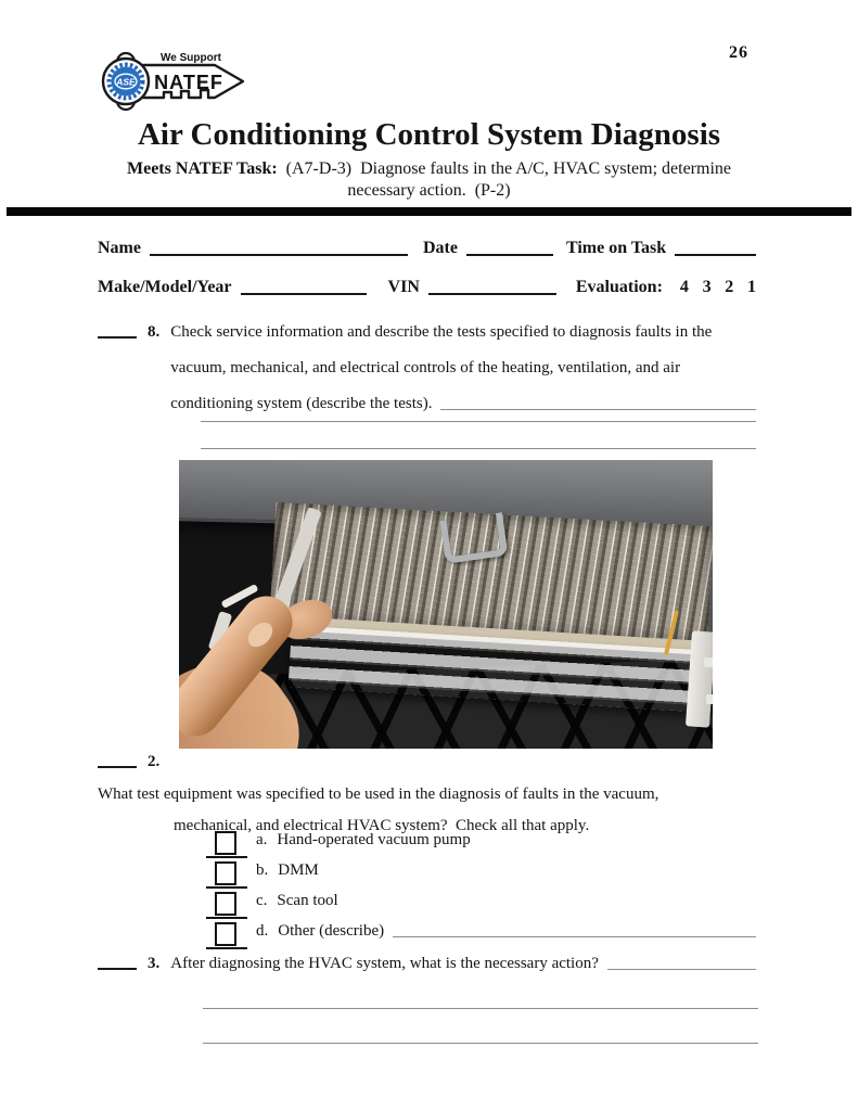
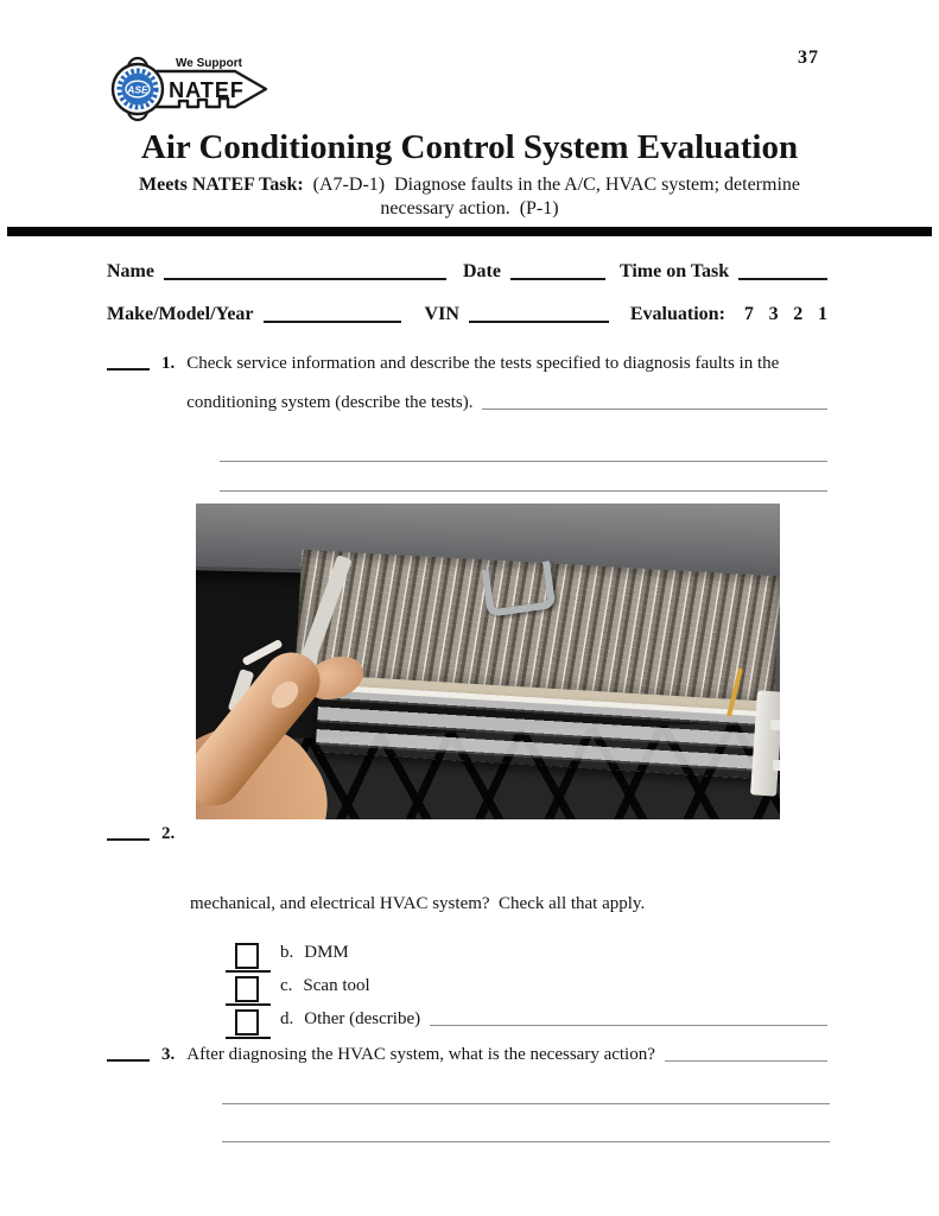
  ASE
  We Support
  NATEF
- 26
+ 37
- Air Conditioning Control System Diagnosis
+ Air Conditioning Control System Evaluation
- Meets NATEF Task: (A7-D-3) Diagnose faults in the A/C, HVAC system; determine
+ Meets NATEF Task: (A7-D-1) Diagnose faults in the A/C, HVAC system; determine
- necessary action. (P-2)
+ necessary action. (P-1)
  Name
  Date
  Time on Task
  Make/Model/Year
  VIN
  Evaluation:
- 4
+ 7
  3
  2
  1
- 8.
+ 1.
  Check service information and describe the tests specified to diagnosis faults in the
- vacuum, mechanical, and electrical controls of the heating, ventilation, and air
  conditioning system (describe the tests).
  2.
- What test equipment was specified to be used in the diagnosis of faults in the vacuum,
  mechanical, and electrical HVAC system? Check all that apply.
- a.
- Hand-operated vacuum pump
  b.
  DMM
  c.
  Scan tool
  d.
  Other (describe)
  3.
  After diagnosing the HVAC system, what is the necessary action?
